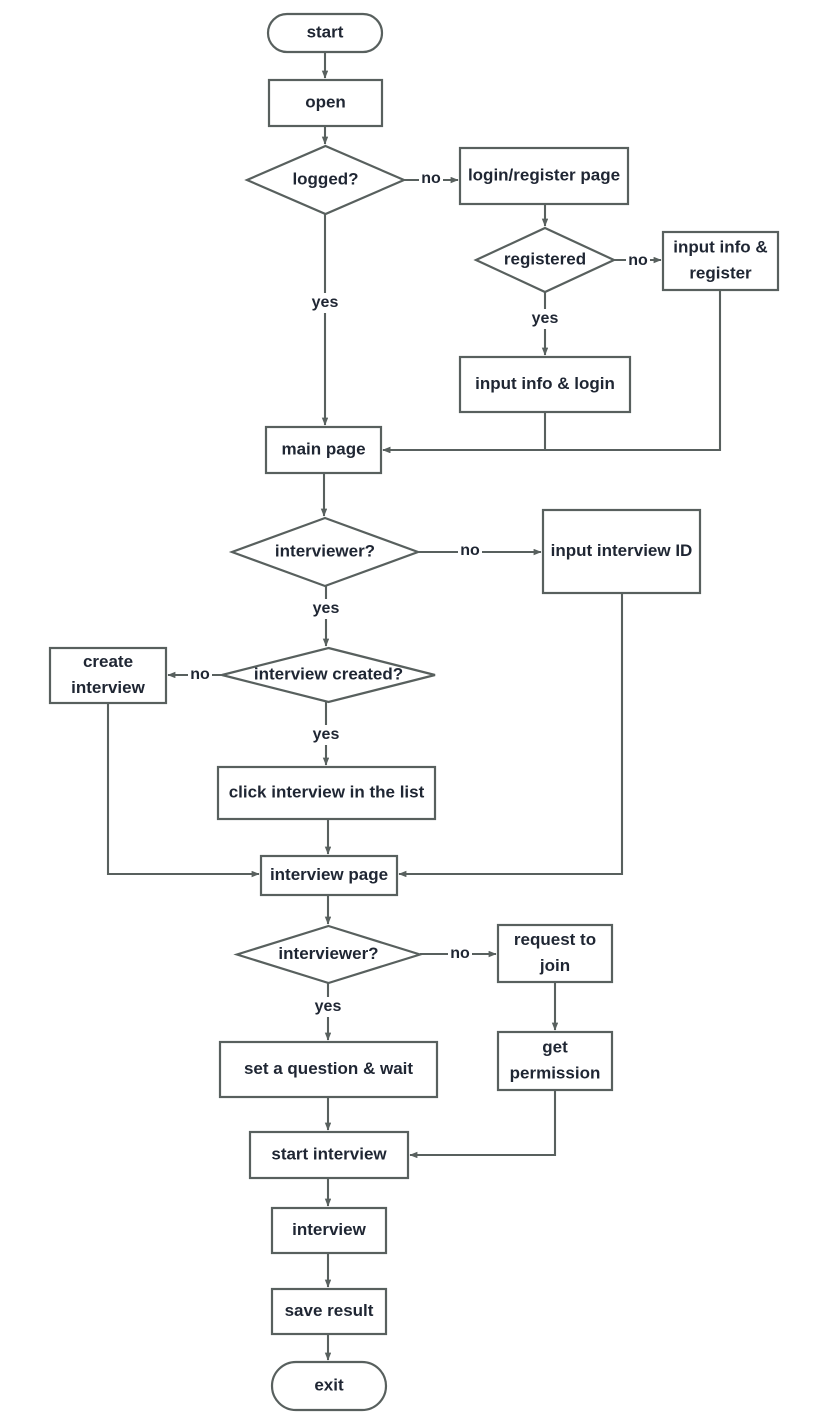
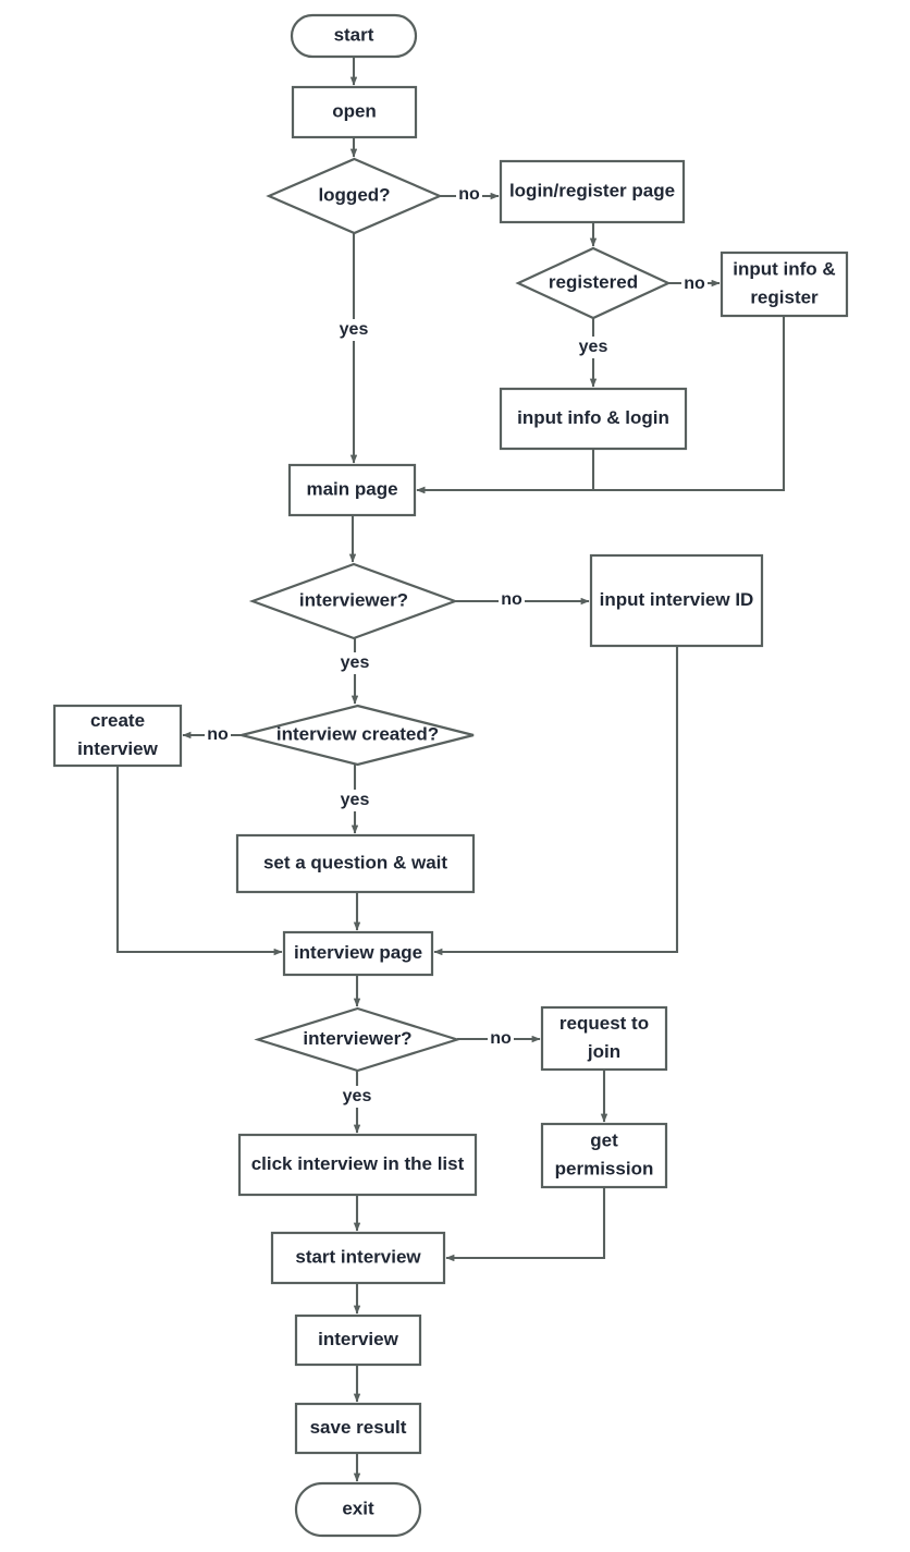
  start
  open
  logged?
  login/register page
  registered
  input info &
  register
  input info & login
  main page
  interviewer?
  input interview ID
  interview created?
  create
  interview
- click interview in the list
+ set a question & wait
  interview page
  interviewer?
  request to
  join
  get
  permission
- set a question & wait
+ click interview in the list
  start interview
  interview
  save result
  exit
  no
  yes
  no
  yes
  no
  yes
  no
  yes
  no
  yes
